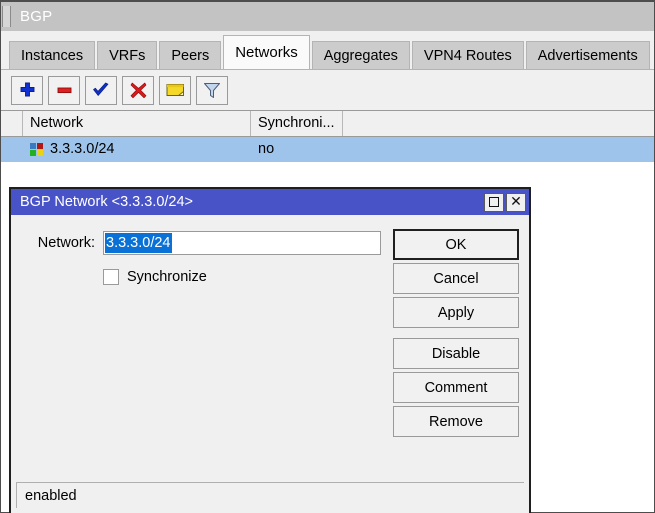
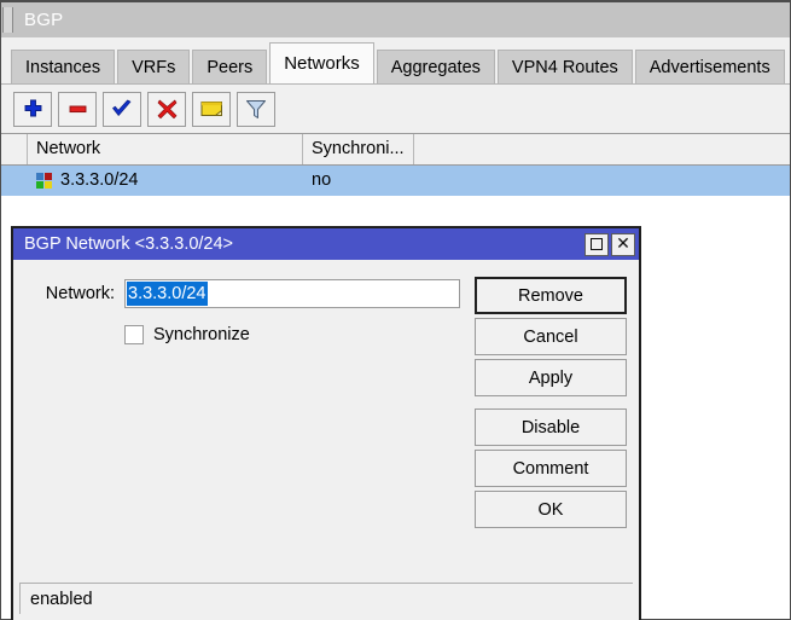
  BGP
  Instances
  VRFs
  Peers
  Networks
  Aggregates
  VPN4 Routes
  Advertisements
  Network
  Synchroni...
  3.3.3.0/24
  no
  BGP Network <3.3.3.0/24>
  ✕
  Network:
  3.3.3.0/24
  Synchronize
- OK
+ Remove
  Cancel
  Apply
  Disable
  Comment
- Remove
+ OK
  enabled
